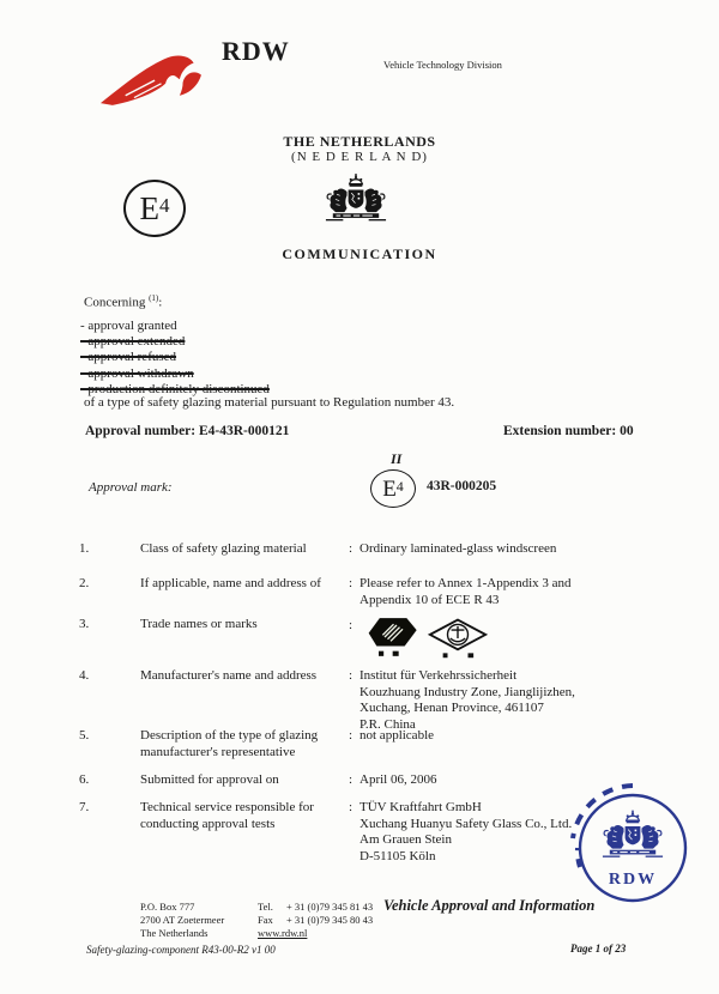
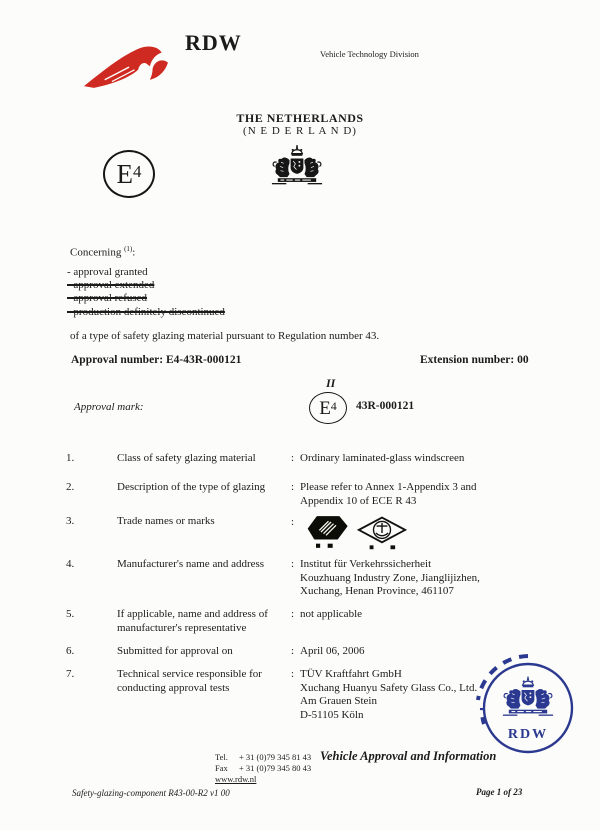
  RDW
  Vehicle Technology Division
  THE NETHERLANDS
  (N E D E R L A N D)
  E
  4
- COMMUNICATION
  Concerning (1):
  - approval granted
  - approval extended
  - approval refused
- - approval withdrawn
  - production definitely discontinued
  of a type of safety glazing material pursuant to Regulation number 43.
  Approval number: E4-43R-000121
  Extension number: 00
  Approval mark:
  II
  E
  4
- 43R-000205
+ 43R-000121
  1.
  Class of safety glazing material
  : Ordinary laminated-glass windscreen
  2.
- If applicable, name and address of
+ Description of the type of glazing
  : Please refer to Annex 1-Appendix 3 and
  Appendix 10 of ECE R 43
  3.
  Trade names or marks
  :
  4.
  Manufacturer's name and address
  : Institut für Verkehrssicherheit
  Kouzhuang Industry Zone, Jianglijizhen,
  Xuchang, Henan Province, 461107
- P.R. China
  5.
- Description of the type of glazing
+ If applicable, name and address of
  manufacturer's representative
  : not applicable
  6.
  Submitted for approval on
  : April 06, 2006
  7.
  Technical service responsible for
  conducting approval tests
  : TÜV Kraftfahrt GmbH
  Xuchang Huanyu Safety Glass Co., Ltd.
  Am Grauen Stein
  D-51105 Köln
  RDW
- P.O. Box 777
- 2700 AT Zoetermeer
- The Netherlands
  Tel. + 31 (0)79 345 81 43
  Fax + 31 (0)79 345 80 43
  www.rdw.nl
  Vehicle Approval and Information
  Safety-glazing-component R43-00-R2 v1 00
  Page 1 of 23
